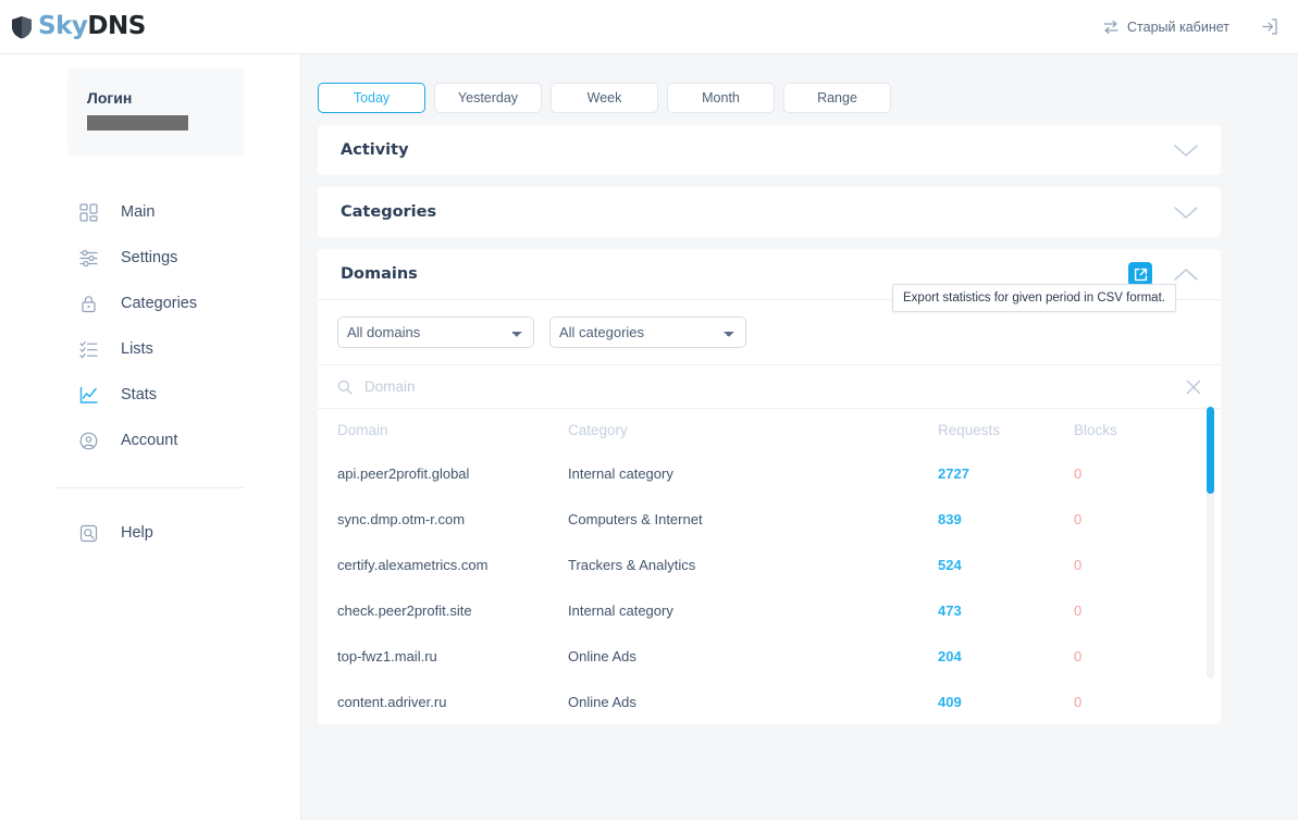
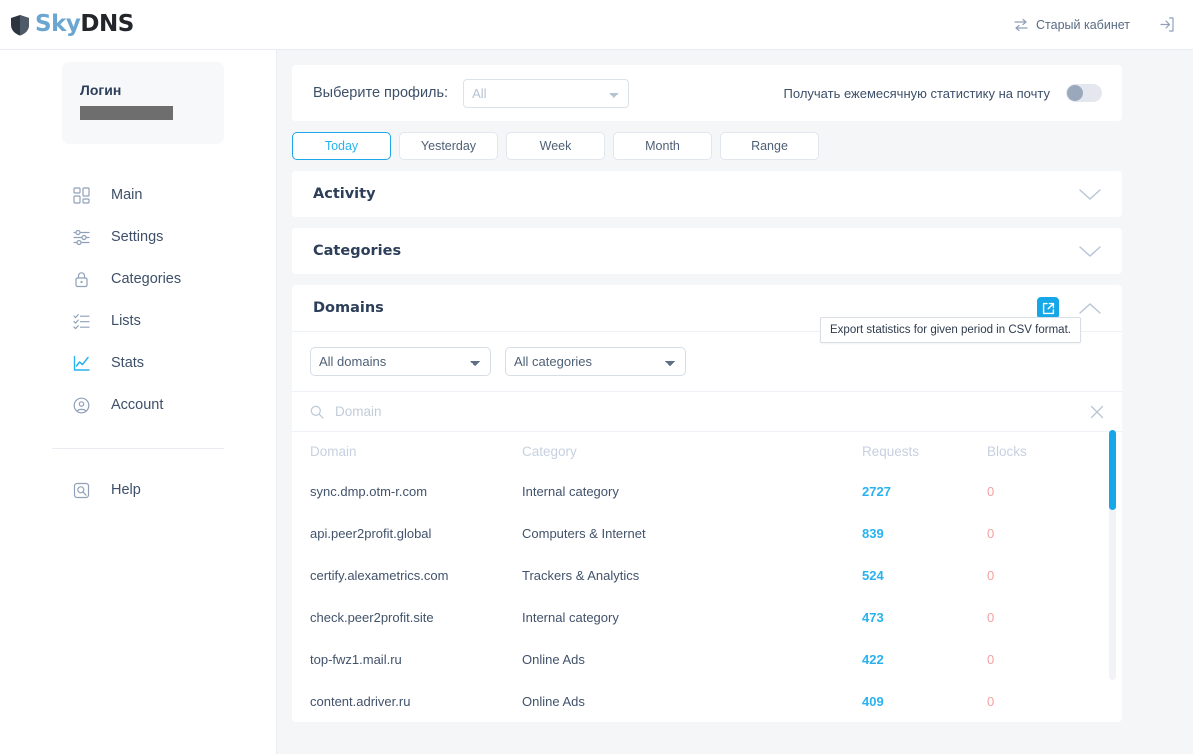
  SkyDNS
  Старый кабинет
  Логин
  Main
  Settings
  Categories
  Lists
  Stats
  Account
  Help
+ Выберите профиль:
+ All
+ Получать ежемесячную статистику на почту
  Today
  Yesterday
  Week
  Month
  Range
  Activity
  Categories
  Domains
  Export statistics for given period in CSV format.
  All domains
  All categories
  Domain
  Domain
  Category
  Requests
  Blocks
- api.peer2profit.global
+ sync.dmp.otm-r.com
  Internal category
  2727
  0
- sync.dmp.otm-r.com
+ api.peer2profit.global
  Computers & Internet
  839
  0
  certify.alexametrics.com
  Trackers & Analytics
  524
  0
  check.peer2profit.site
  Internal category
  473
  0
  top-fwz1.mail.ru
  Online Ads
- 204
+ 422
  0
  content.adriver.ru
  Online Ads
  409
  0
